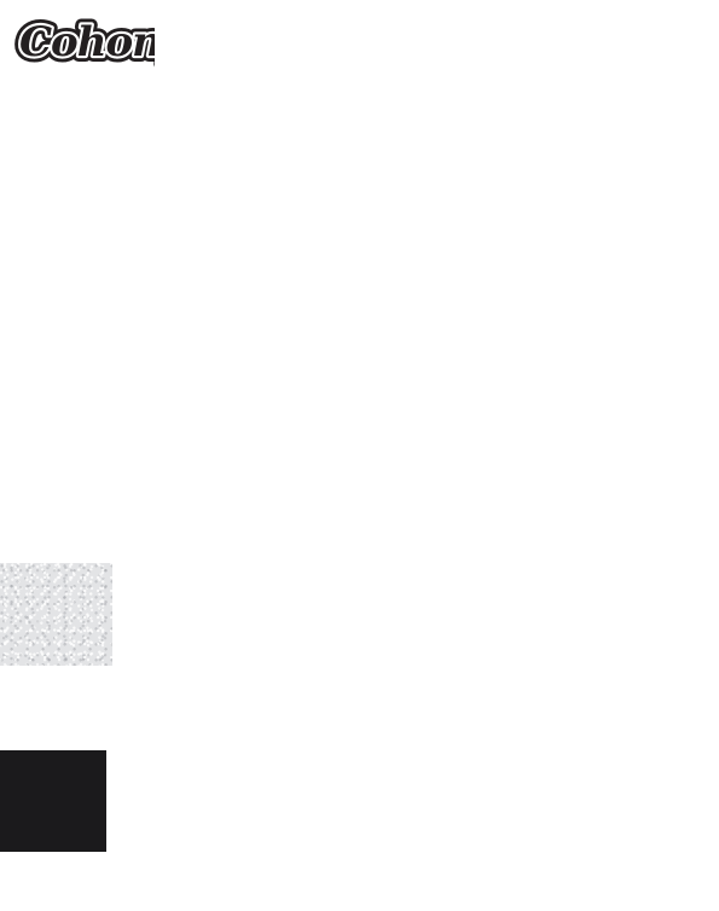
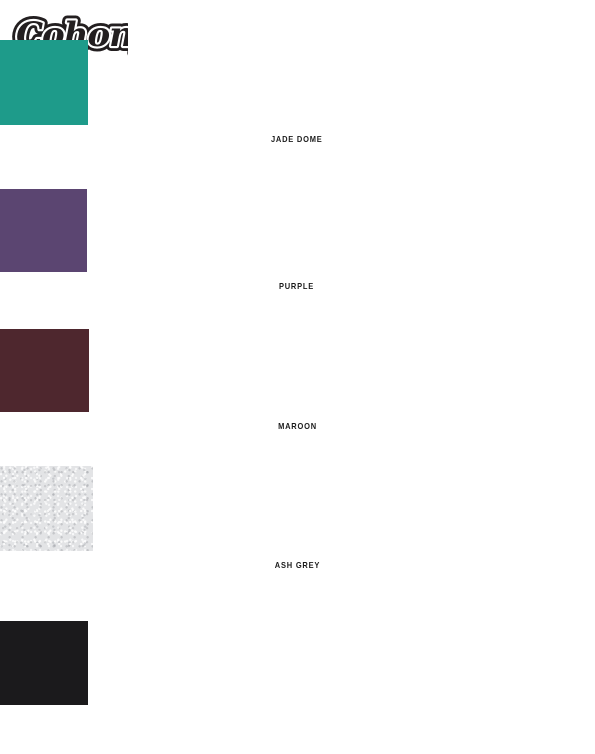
  Cohon
+ JADE DOME
+ PURPLE
+ MAROON
+ ASH GREY
